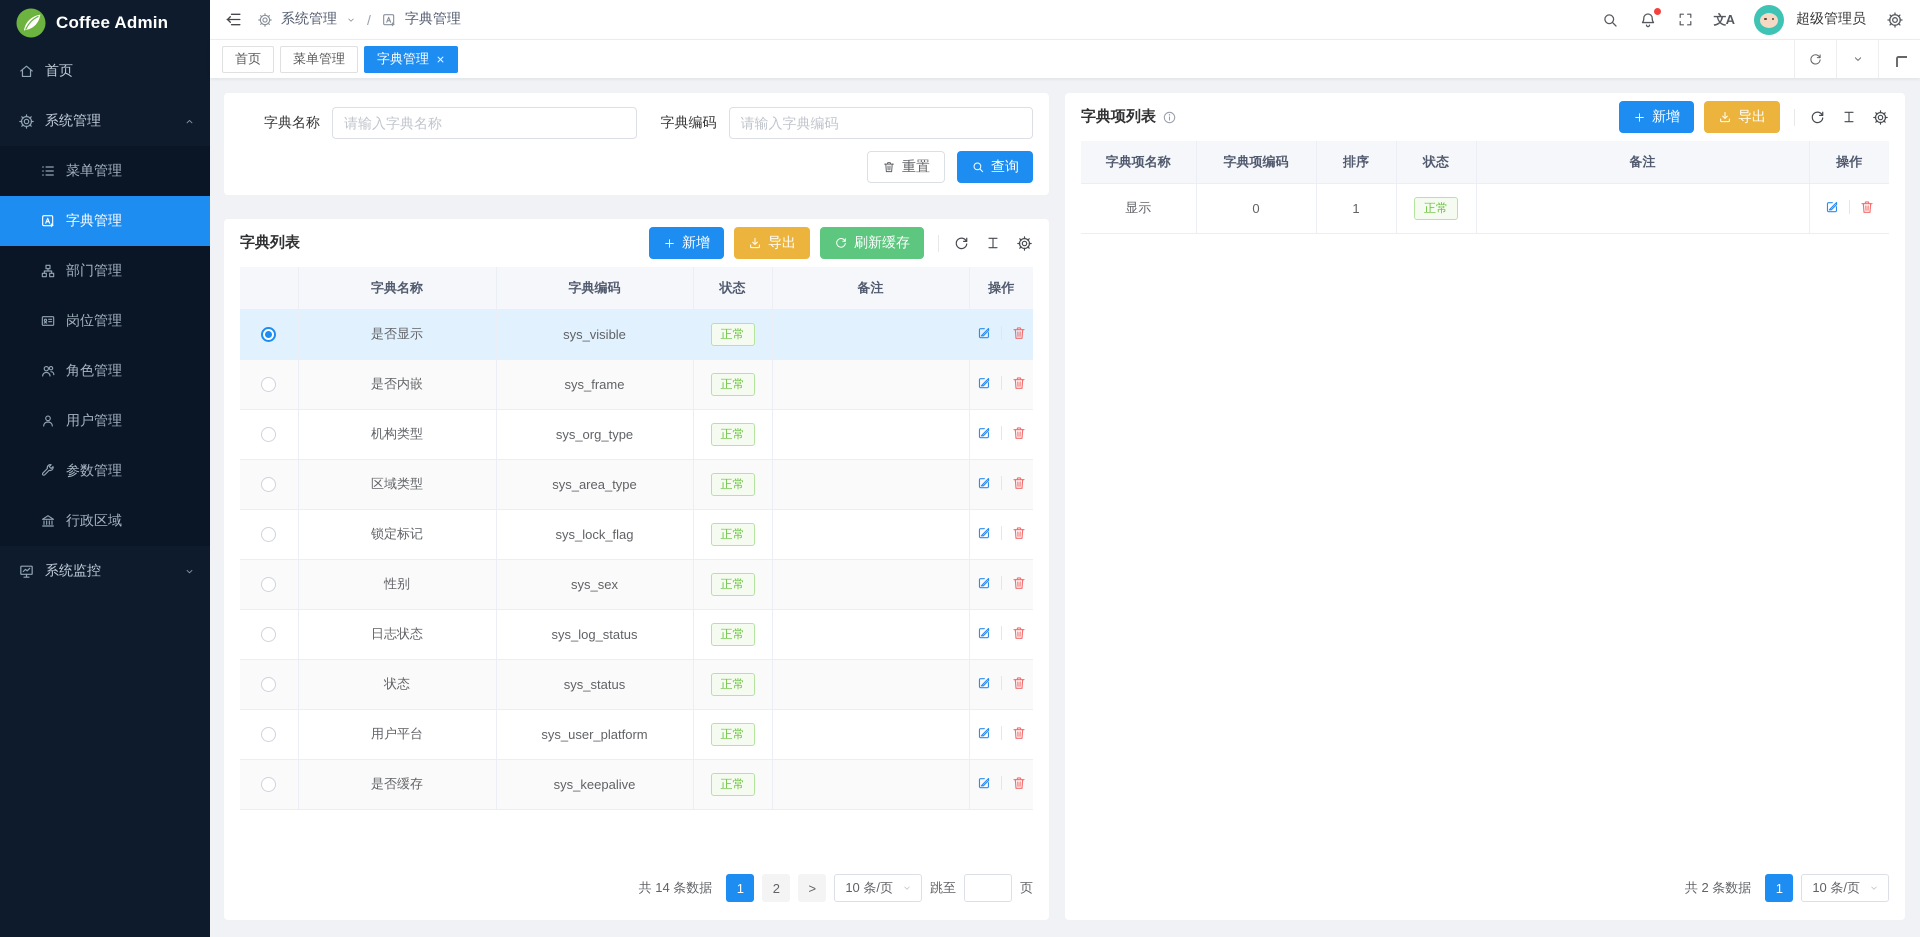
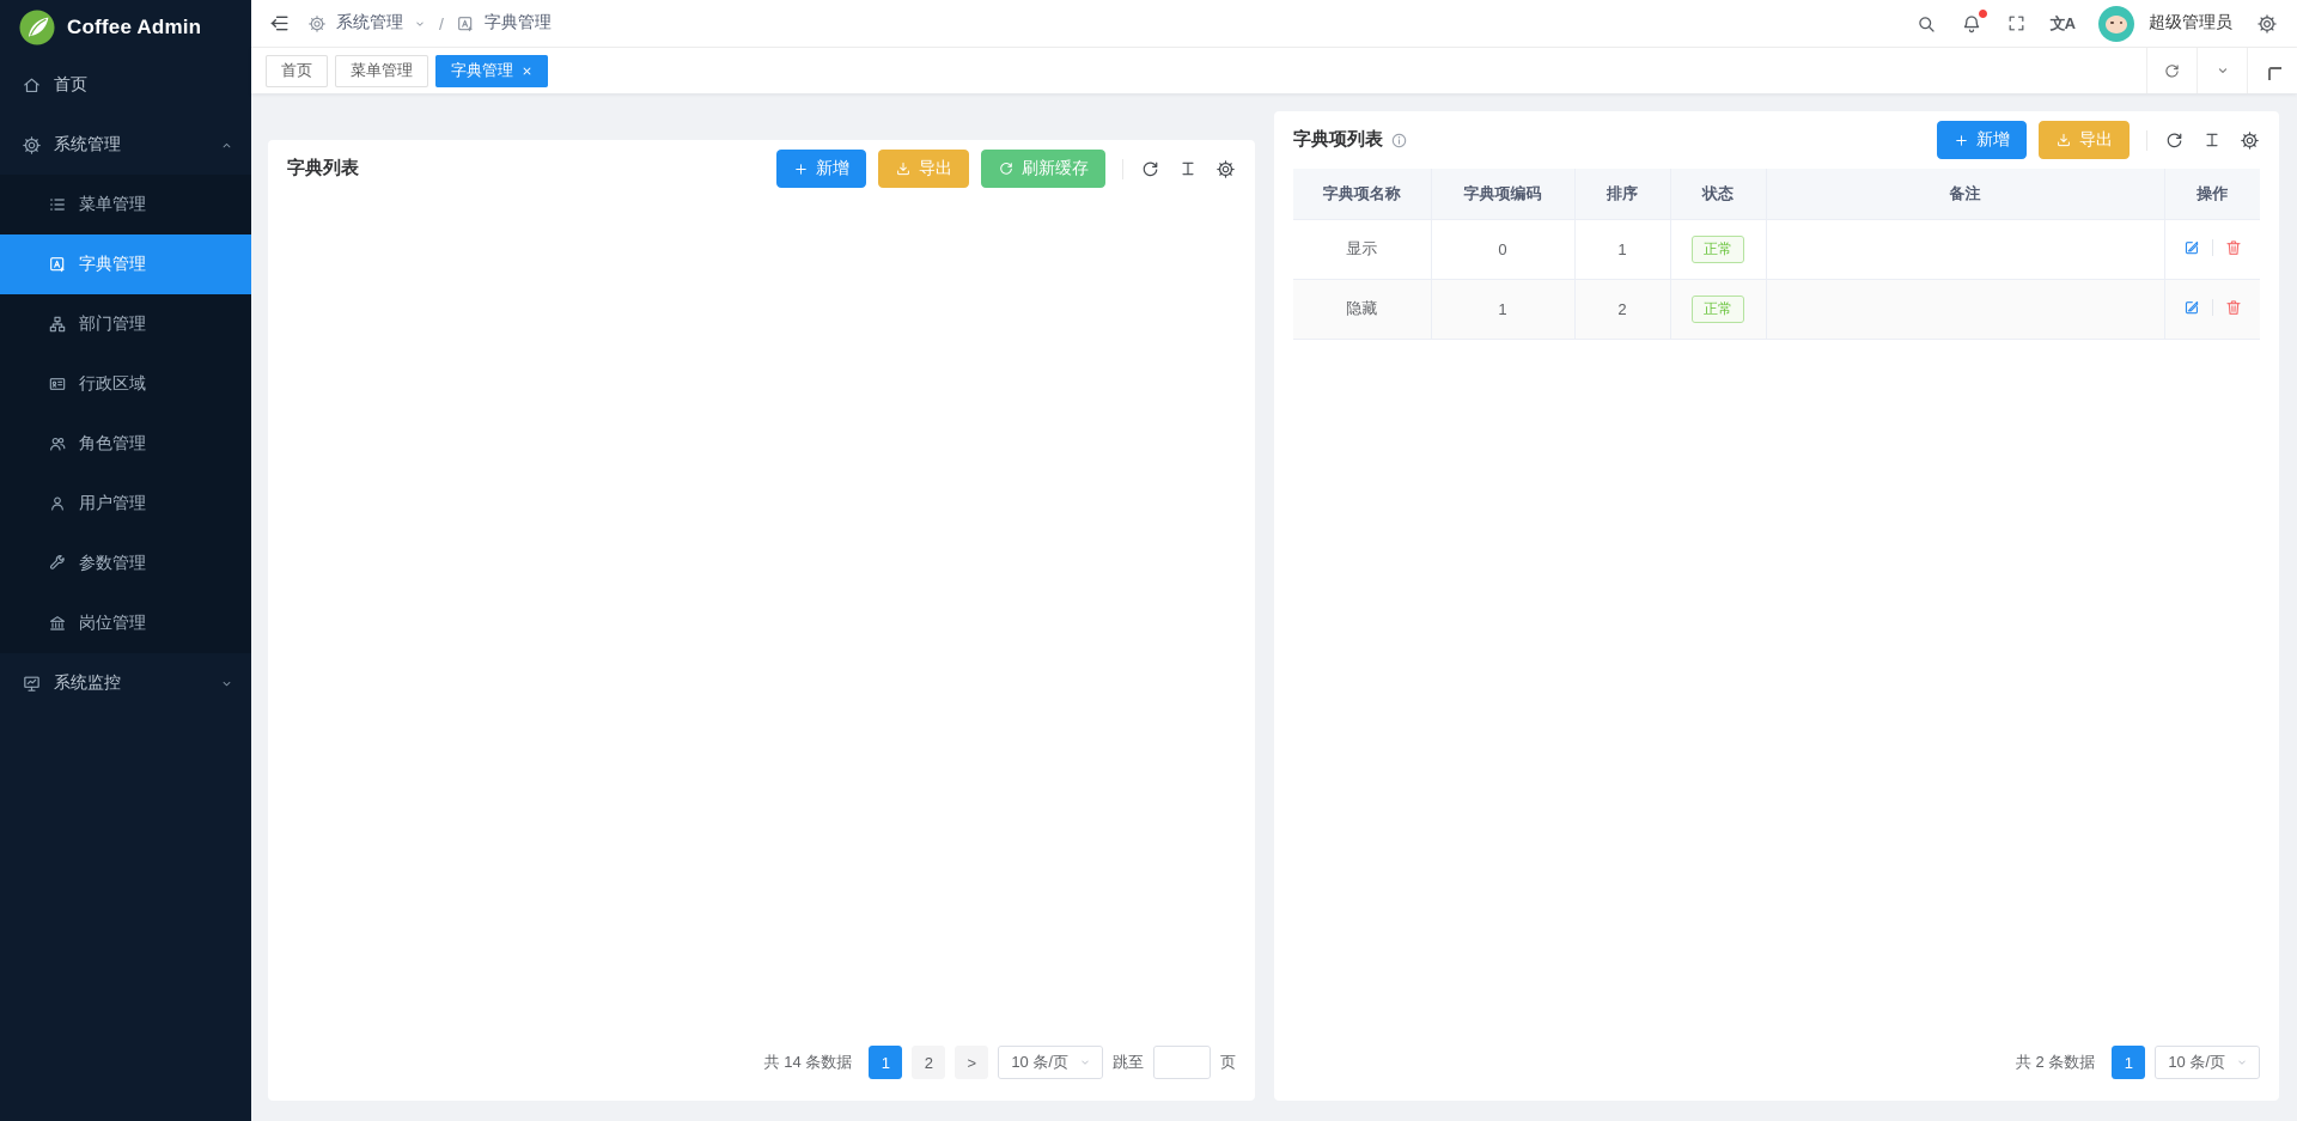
  Coffee Admin
  首页
  系统管理
  菜单管理
  字典管理
  部门管理
- 岗位管理
+ 行政区域
  角色管理
  用户管理
  参数管理
- 行政区域
+ 岗位管理
  系统监控
  系统管理
  /
  字典管理
  文A
  超级管理员
  首页
  菜单管理
  字典管理
- 字典名称
- 请输入字典名称
- 字典编码
- 请输入字典编码
- 重置
- 查询
  字典列表
  新增
  导出
  刷新缓存
- 	字典名称	字典编码	状态	备注	操作
- 	是否显示	sys_visible	正常
- 	是否内嵌	sys_frame	正常
- 	机构类型	sys_org_type	正常
- 	区域类型	sys_area_type	正常
- 	锁定标记	sys_lock_flag	正常
- 	性别	sys_sex	正常
- 	日志状态	sys_log_status	正常
- 	状态	sys_status	正常
- 	用户平台	sys_user_platform	正常
- 	是否缓存	sys_keepalive	正常
  共 14 条数据
  1
  2
  >
  10 条/页
  跳至
  页
  字典项列表
  新增
  导出
  字典项名称	字典项编码	排序	状态	备注	操作
  显示	0	1	正常
+ 隐藏	1	2	正常
  共 2 条数据
  1
  10 条/页
